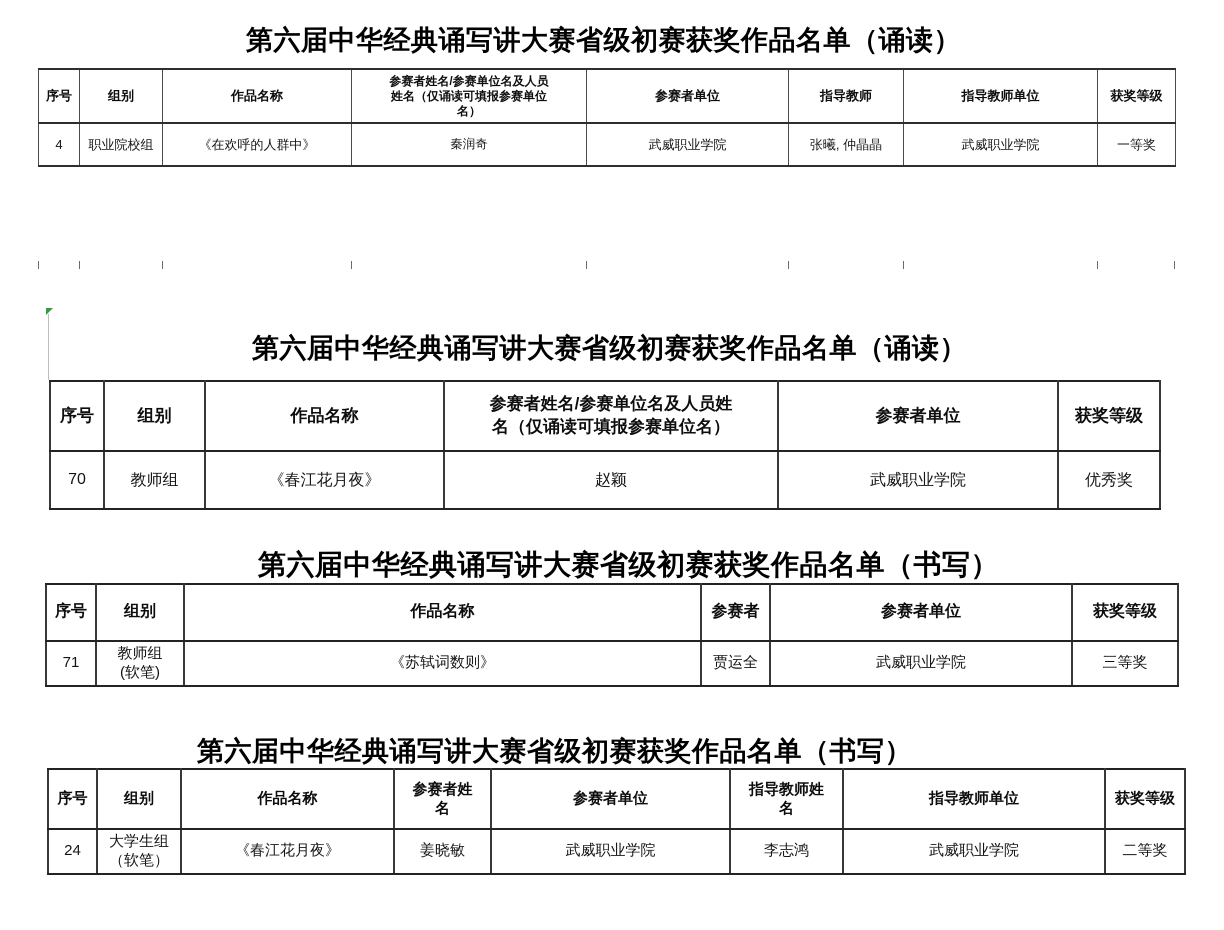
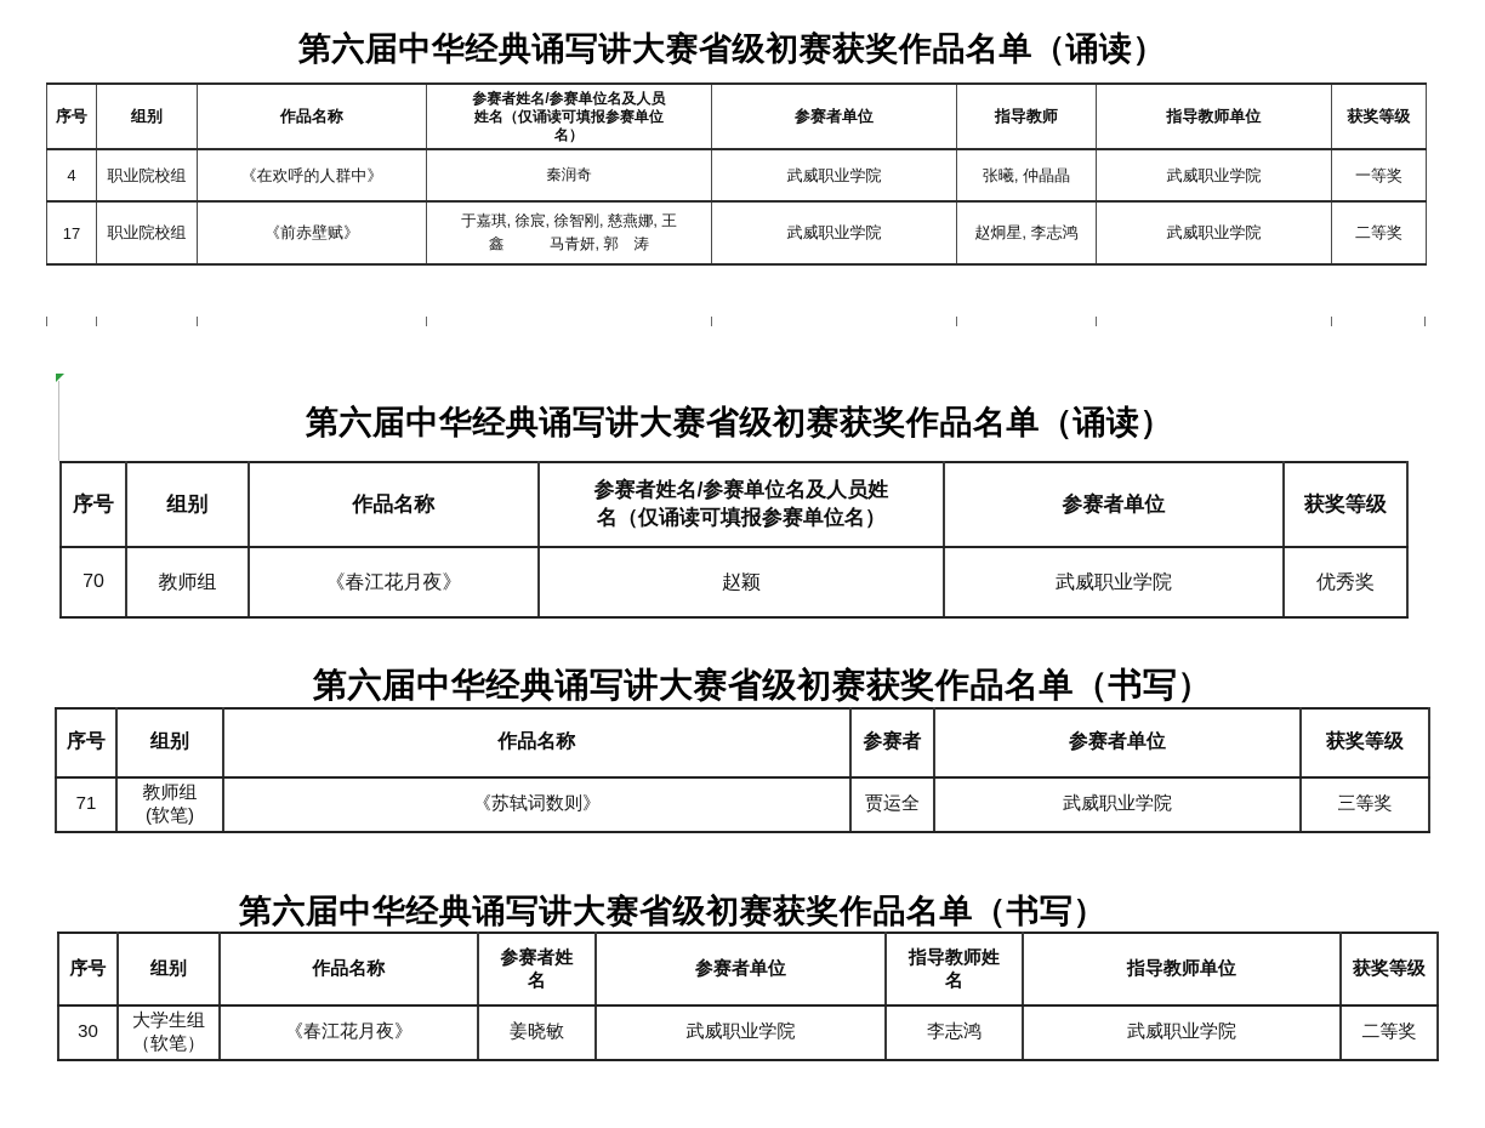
  第六届中华经典诵写讲大赛省级初赛获奖作品名单（诵读）
  序号	组别	作品名称	参赛者姓名/参赛单位名及人员 姓名（仅诵读可填报参赛单位 名）	参赛者单位	指导教师	指导教师单位	获奖等级
  4	职业院校组	《在欢呼的人群中》	秦润奇	武威职业学院	张曦, 仲晶晶	武威职业学院	一等奖
+ 17	职业院校组	《前赤壁赋》	于嘉琪, 徐宸, 徐智刚, 慈燕娜, 王 鑫 马青妍, 郭 涛	武威职业学院	赵炯星, 李志鸿	武威职业学院	二等奖
  第六届中华经典诵写讲大赛省级初赛获奖作品名单（诵读）
  序号	组别	作品名称	参赛者姓名/参赛单位名及人员姓 名（仅诵读可填报参赛单位名）	参赛者单位	获奖等级
  70	教师组	《春江花月夜》	赵颖	武威职业学院	优秀奖
  第六届中华经典诵写讲大赛省级初赛获奖作品名单（书写）
  序号	组别	作品名称	参赛者	参赛者单位	获奖等级
  71	教师组 (软笔)	《苏轼词数则》	贾运全	武威职业学院	三等奖
  第六届中华经典诵写讲大赛省级初赛获奖作品名单（书写）
  序号	组别	作品名称	参赛者姓 名	参赛者单位	指导教师姓 名	指导教师单位	获奖等级
- 24	大学生组 （软笔）	《春江花月夜》	姜晓敏	武威职业学院	李志鸿	武威职业学院	二等奖
+ 30	大学生组 （软笔）	《春江花月夜》	姜晓敏	武威职业学院	李志鸿	武威职业学院	二等奖
